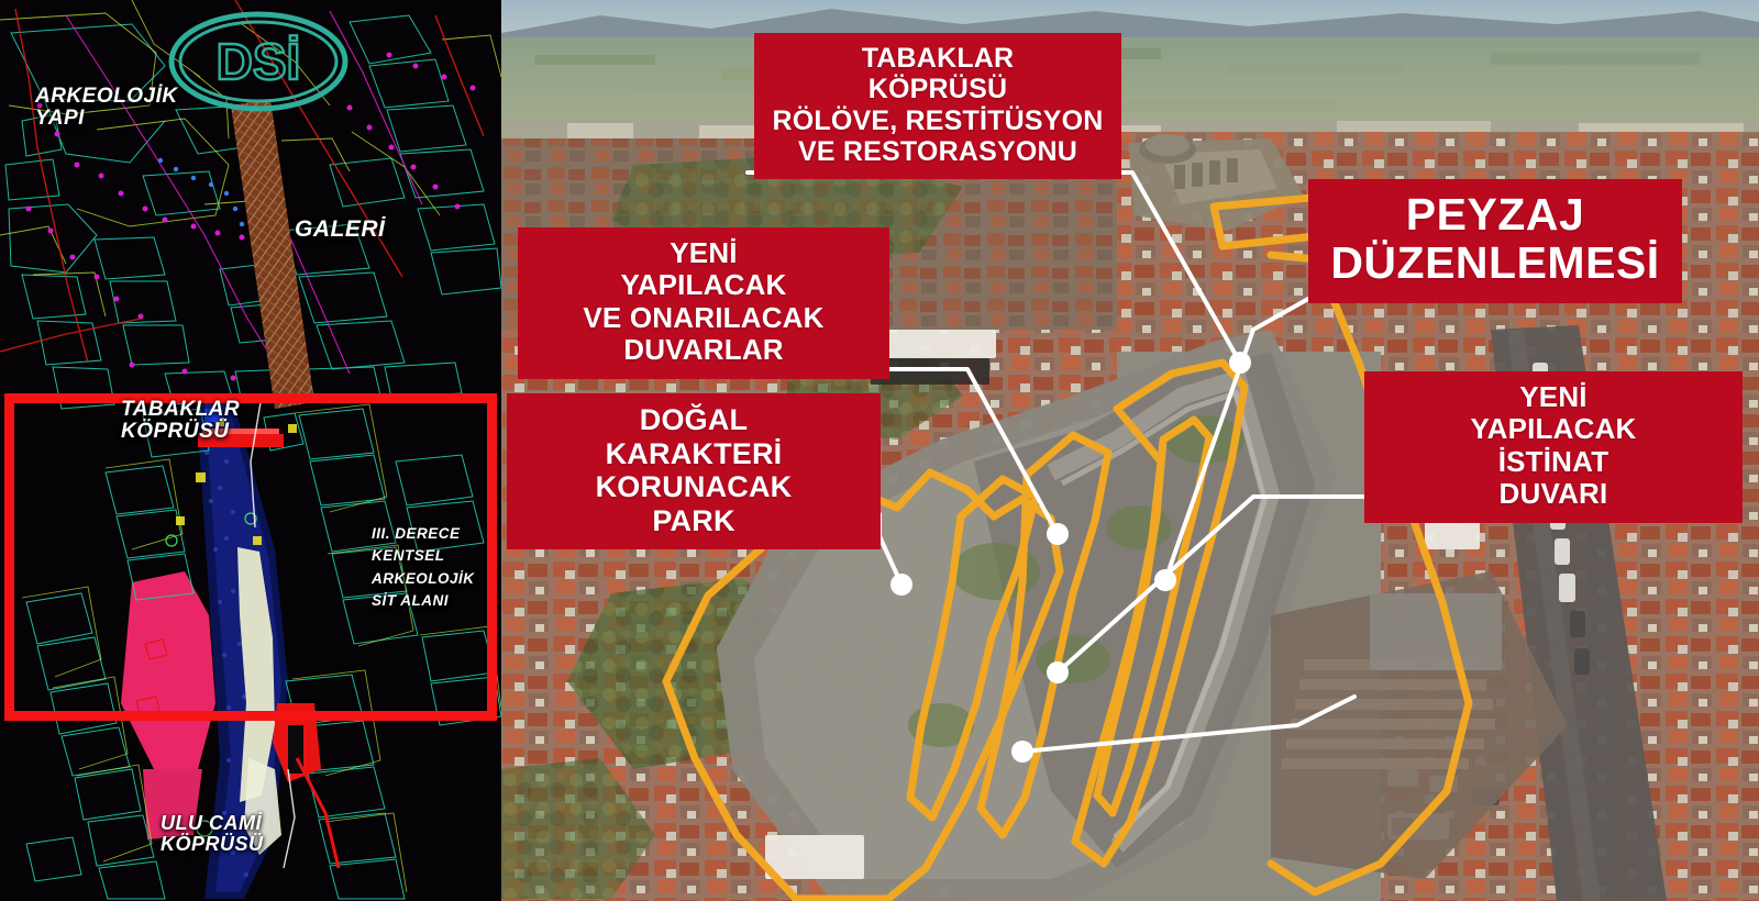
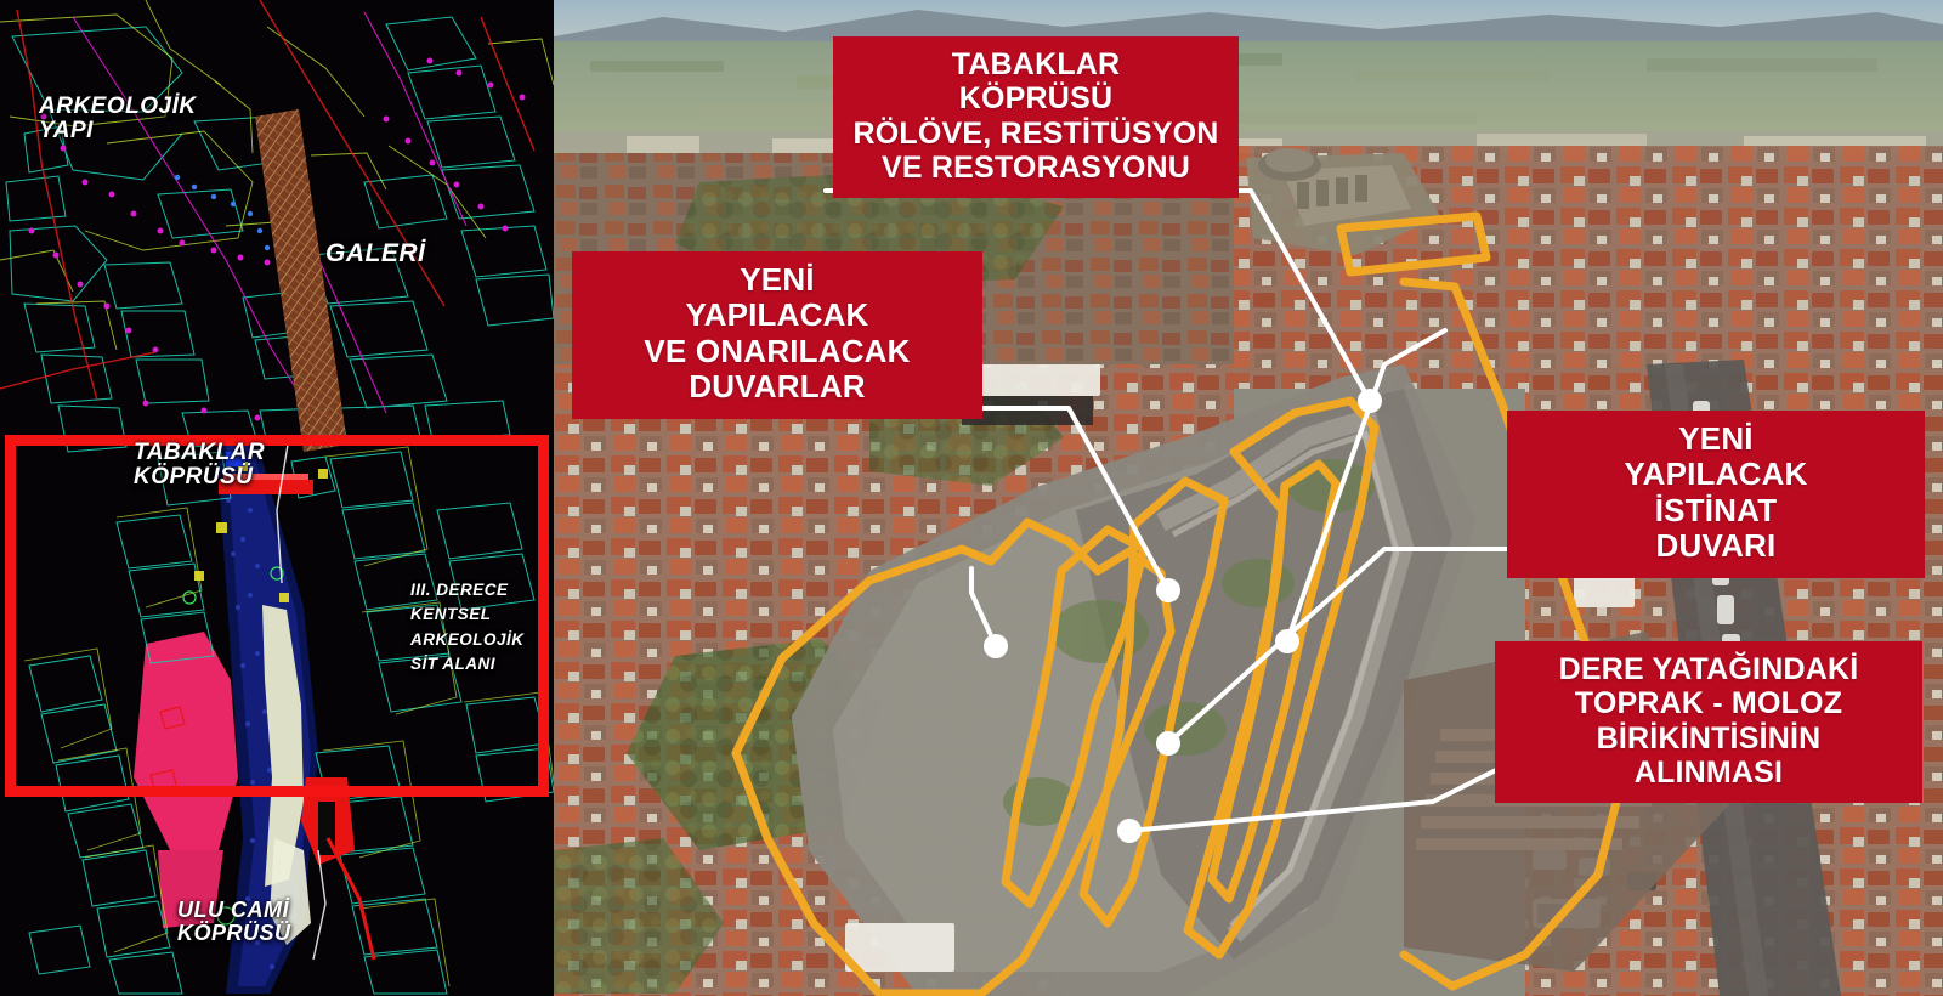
  ARKEOLOJİK
  YAPI
  GALERİ
  TABAKLAR
  KÖPRÜSÜ
  III. DERECE
  KENTSEL
  ARKEOLOJİK
  SİT ALANI
  ULU CAMİ
  KÖPRÜSÜ
- DSİ
  TABAKLAR
  KÖPRÜSÜ
  RÖLÖVE, RESTİTÜSYON
  VE RESTORASYONU
- PEYZAJ
- DÜZENLEMESİ
  YENİ
  YAPILACAK
  VE ONARILACAK
  DUVARLAR
- DOĞAL
- KARAKTERİ
- KORUNACAK
- PARK
  YENİ
  YAPILACAK
  İSTİNAT
  DUVARI
+ DERE YATAĞINDAKİ
+ TOPRAK - MOLOZ
+ BİRİKİNTİSİNİN
+ ALINMASI
